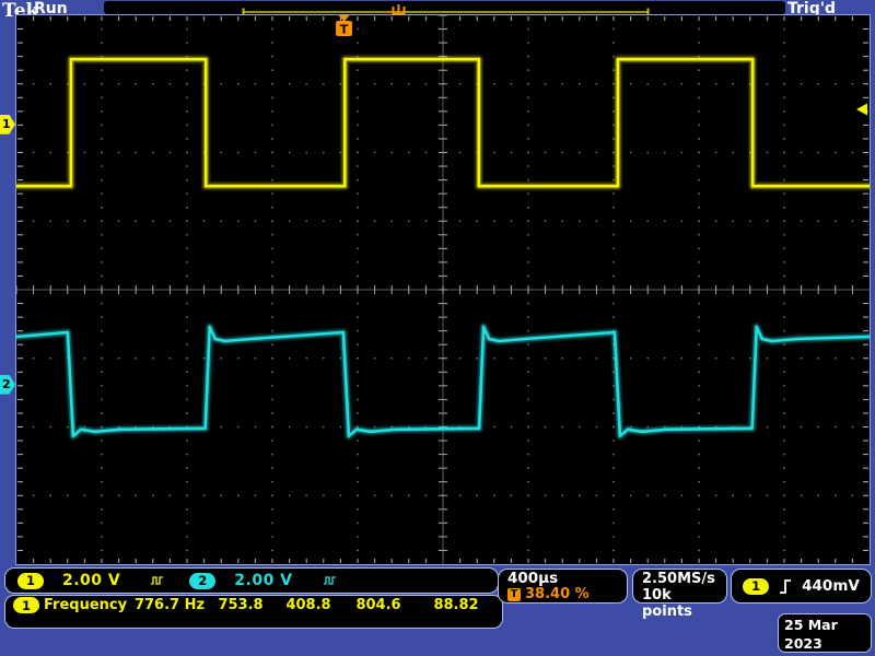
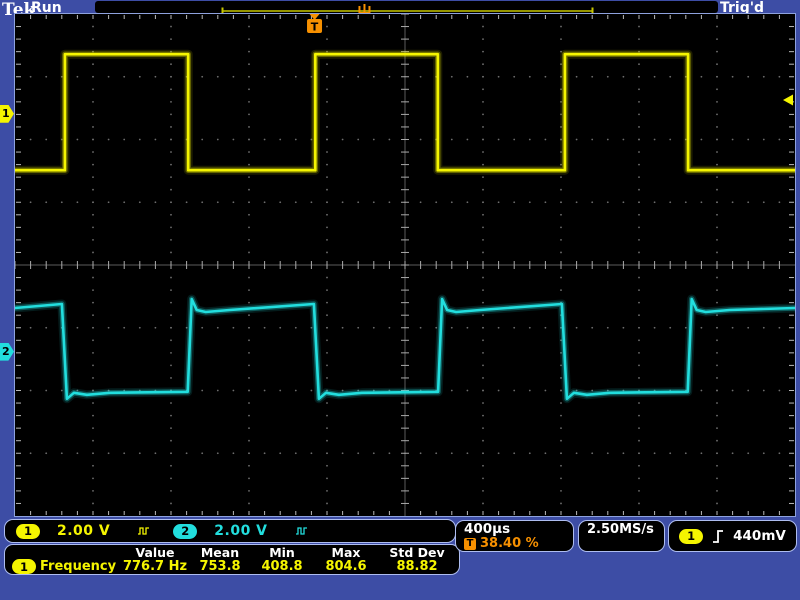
  Tek
  Run
  Trig'd
  T
  1
  2
  1
  2.00 V
  2
  2.00 V
+ Value
+ Mean
+ Min
+ Max
+ Std Dev
  1
  Frequency
  776.7 Hz
  753.8
  408.8
  804.6
  88.82
  400µs
  T
  38.40 %
  2.50MS/s
- 10k points
  1
  440mV
- 25 Mar 2023
